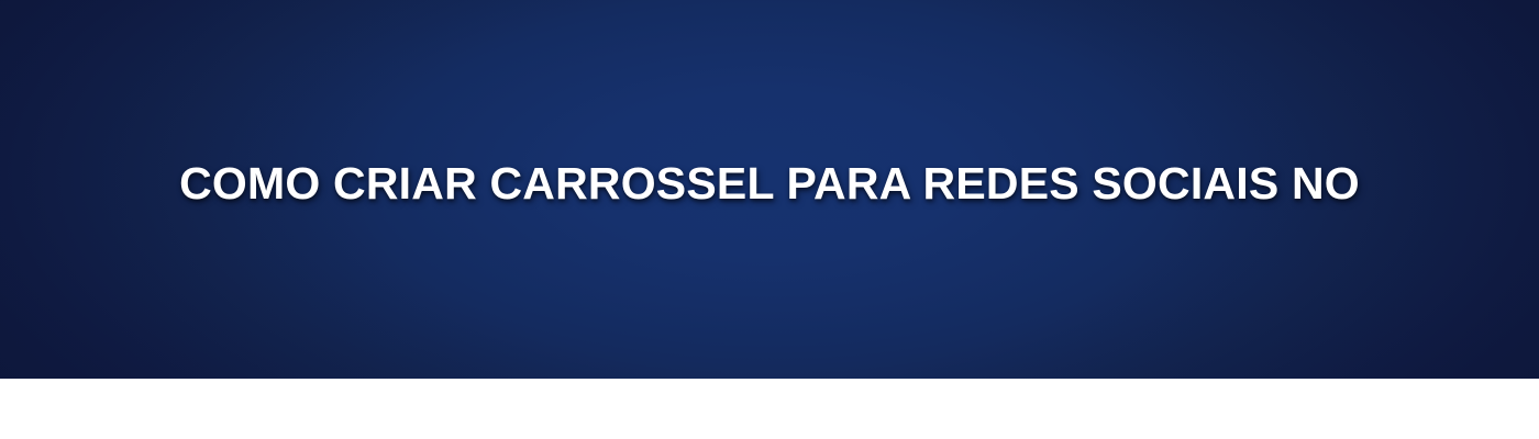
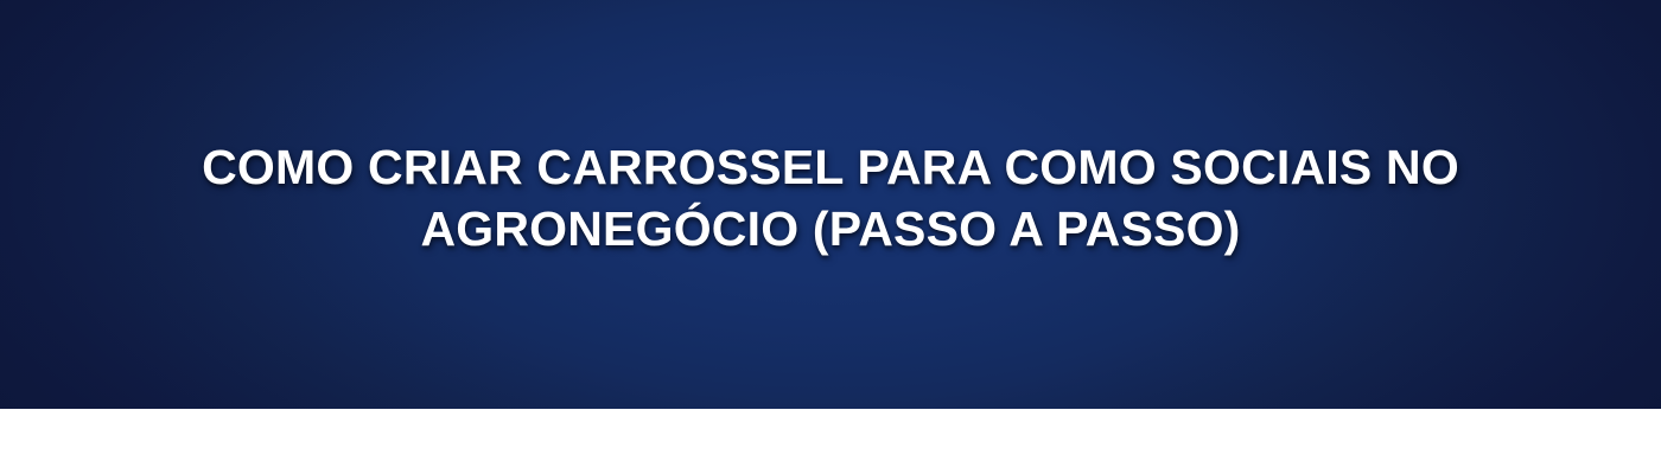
- COMO CRIAR CARROSSEL PARA REDES SOCIAIS NO
+ COMO CRIAR CARROSSEL PARA COMO SOCIAIS NO
+ AGRONEGÓCIO (PASSO A PASSO)
